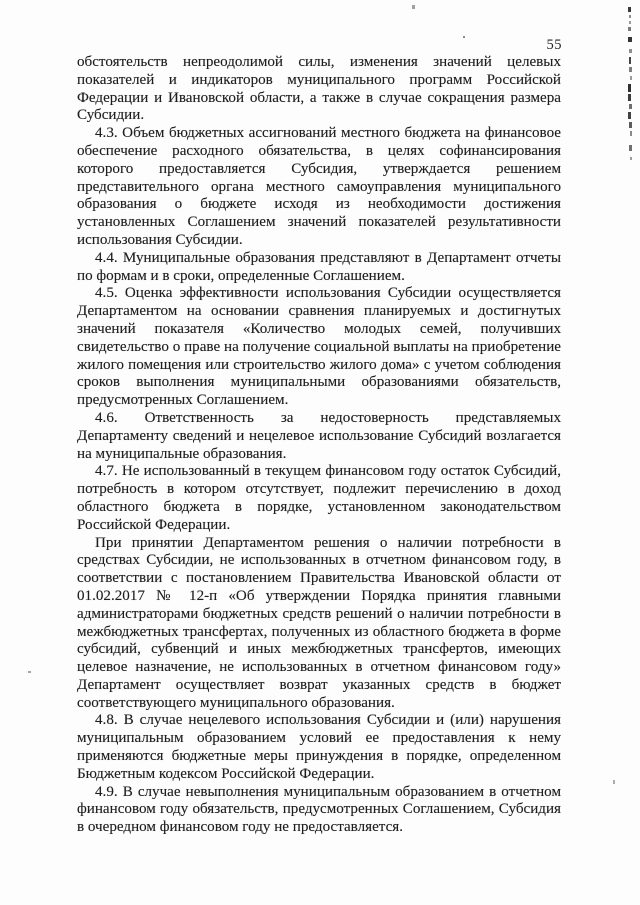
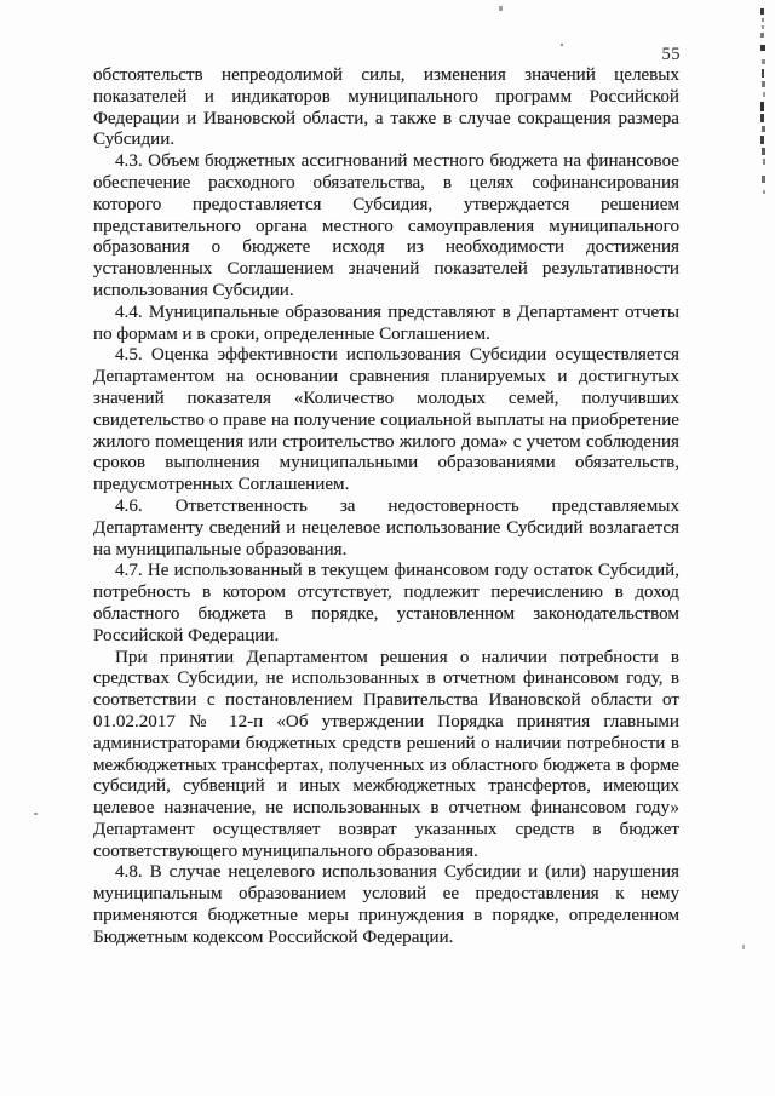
  55
  обстоятельств непреодолимой силы, изменения значений целевых показателей и индикаторов муниципального программ Российской Федерации и Ивановской области, а также в случае сокращения размера Субсидии.
  4.3. Объем бюджетных ассигнований местного бюджета на финансовое обеспечение расходного обязательства, в целях софинансирования которого предоставляется Субсидия, утверждается решением представительного органа местного самоуправления муниципального образования о бюджете исходя из необходимости достижения установленных Соглашением значений показателей результативности использования Субсидии.
  4.4. Муниципальные образования представляют в Департамент отчеты по формам и в сроки, определенные Соглашением.
  4.5. Оценка эффективности использования Субсидии осуществляется Департаментом на основании сравнения планируемых и достигнутых значений показателя «Количество молодых семей, получивших свидетельство о праве на получение социальной выплаты на приобретение жилого помещения или строительство жилого дома» с учетом соблюдения сроков выполнения муниципальными образованиями обязательств, предусмотренных Соглашением.
  4.6. Ответственность за недостоверность представляемых Департаменту сведений и нецелевое использование Субсидий возлагается на муниципальные образования.
  4.7. Не использованный в текущем финансовом году остаток Субсидий, потребность в котором отсутствует, подлежит перечислению в доход областного бюджета в порядке, установленном законодательством Российской Федерации.
  При принятии Департаментом решения о наличии потребности в средствах Субсидии, не использованных в отчетном финансовом году, в соответствии с постановлением Правительства Ивановской области от 01.02.2017 № 12-п «Об утверждении Порядка принятия главными администраторами бюджетных средств решений о наличии потребности в межбюджетных трансфертах, полученных из областного бюджета в форме субсидий, субвенций и иных межбюджетных трансфертов, имеющих целевое назначение, не использованных в отчетном финансовом году» Департамент осуществляет возврат указанных средств в бюджет соответствующего муниципального образования.
  4.8. В случае нецелевого использования Субсидии и (или) нарушения муниципальным образованием условий ее предоставления к нему применяются бюджетные меры принуждения в порядке, определенном Бюджетным кодексом Российской Федерации.
- 4.9. В случае невыполнения муниципальным образованием в отчетном финансовом году обязательств, предусмотренных Соглашением, Субсидия в очередном финансовом году не предоставляется.
